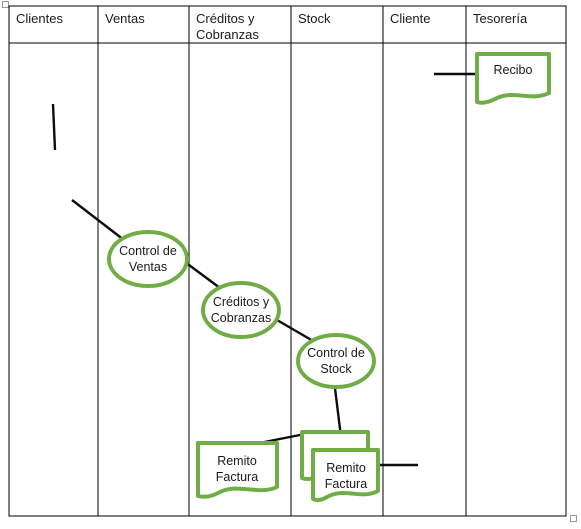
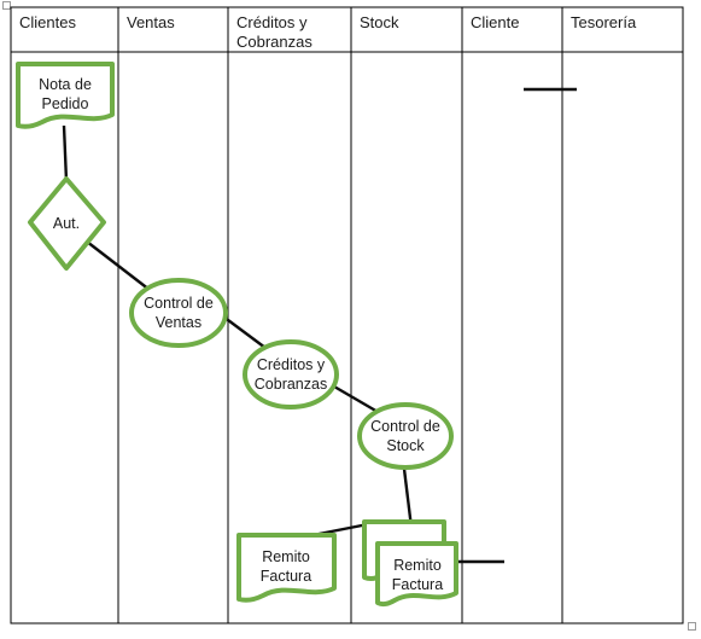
  Clientes
  Ventas
  Créditos y
  Cobranzas
  Stock
  Cliente
  Tesorería
+ Nota de
+ Pedido
+ Aut.
  Control de
  Ventas
  Créditos y
  Cobranzas
  Control de
  Stock
  Remito
  Factura
  Remito
  Factura
- Recibo
